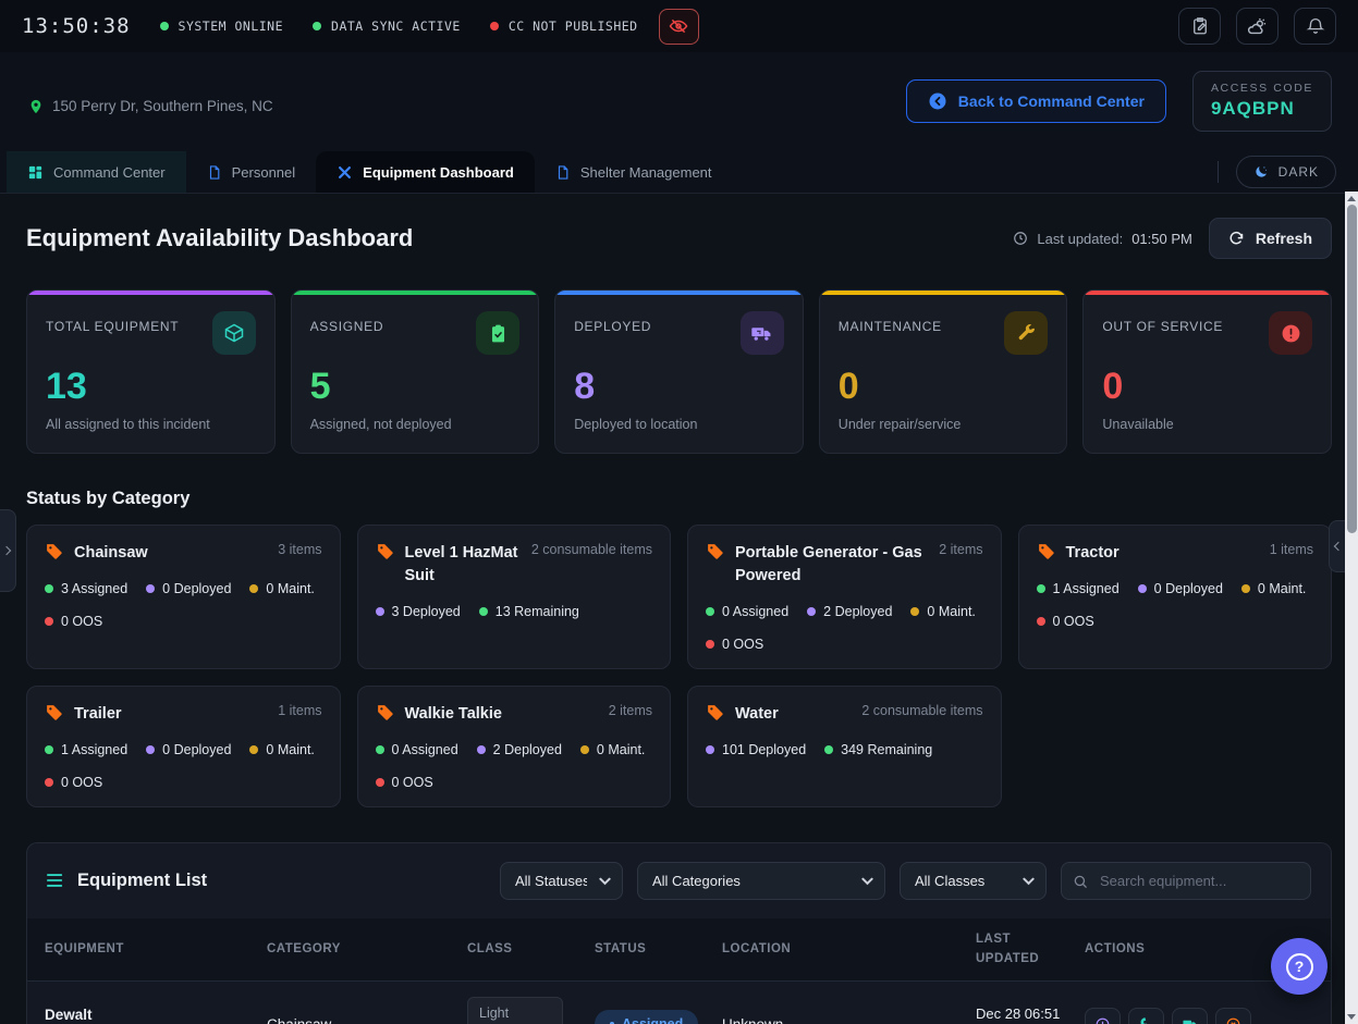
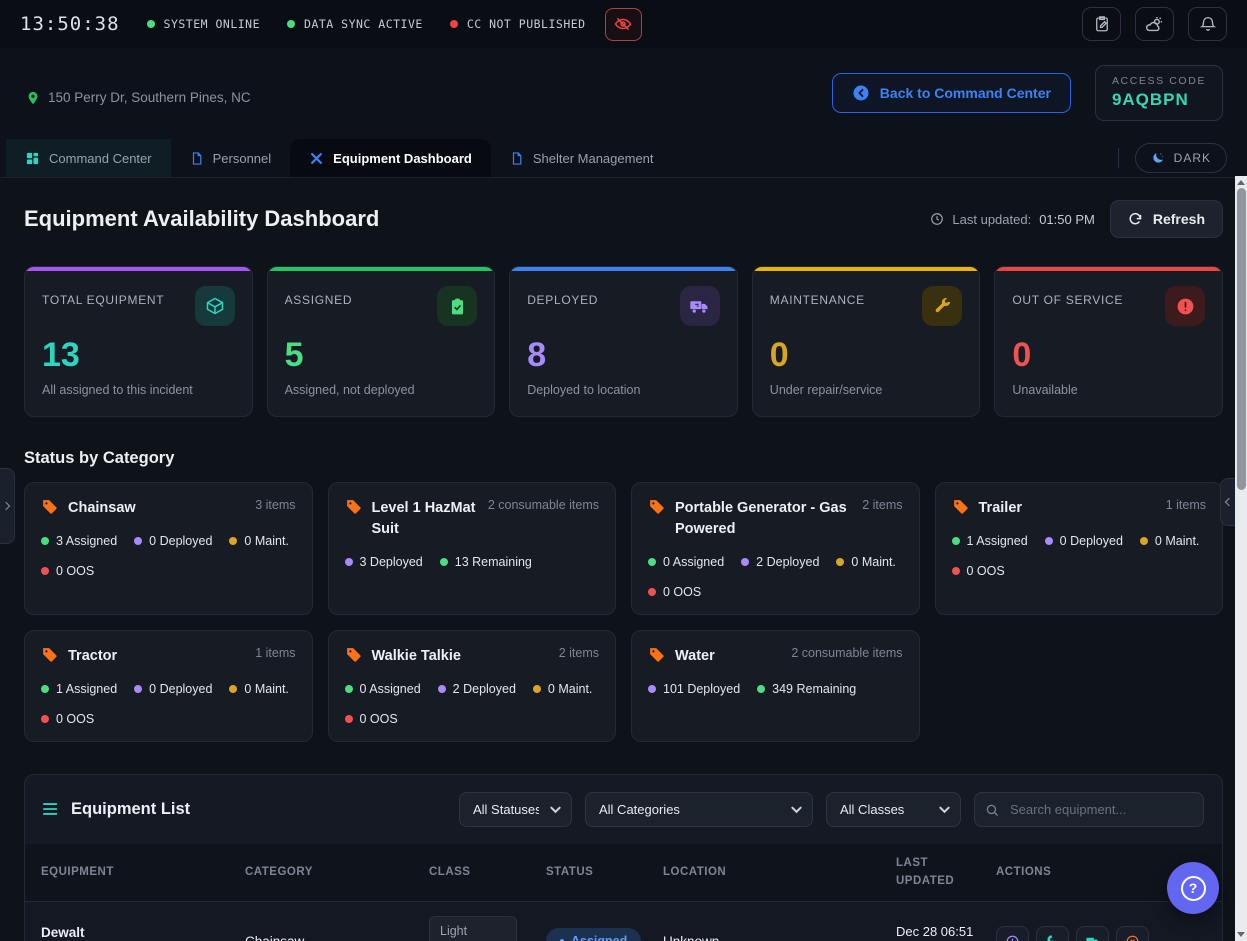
  13:50:38
  SYSTEM ONLINE
  DATA SYNC ACTIVE
  CC NOT PUBLISHED
  150 Perry Dr, Southern Pines, NC
  Back to Command Center
  ACCESS CODE
  9AQBPN
  Command Center
  Personnel
  Equipment Dashboard
  Shelter Management
  DARK
  Equipment Availability Dashboard
  Last updated:
  01:50 PM
  Refresh
  TOTAL EQUIPMENT
  13
  All assigned to this incident
  ASSIGNED
  5
  Assigned, not deployed
  DEPLOYED
  8
  Deployed to location
  MAINTENANCE
  0
  Under repair/service
  OUT OF SERVICE
  0
  Unavailable
  Status by Category
  Chainsaw
  3 items
  3 Assigned
  0 Deployed
  0 Maint.
  0 OOS
  Level 1 HazMat Suit
  2 consumable items
  3 Deployed
  13 Remaining
  Portable Generator - Gas Powered
  2 items
  0 Assigned
  2 Deployed
  0 Maint.
  0 OOS
- Tractor
+ Trailer
  1 items
  1 Assigned
  0 Deployed
  0 Maint.
  0 OOS
- Trailer
+ Tractor
  1 items
  1 Assigned
  0 Deployed
  0 Maint.
  0 OOS
  Walkie Talkie
  2 items
  0 Assigned
  2 Deployed
  0 Maint.
  0 OOS
  Water
  2 consumable items
  101 Deployed
  349 Remaining
  Equipment List
  All Statuses
  All Categories
  All Classes
  Search equipment...
  EQUIPMENT
  CATEGORY
  CLASS
  STATUS
  LOCATION
  LAST UPDATED
  ACTIONS
  Dewalt
  Dec 28 06:51
  ?
